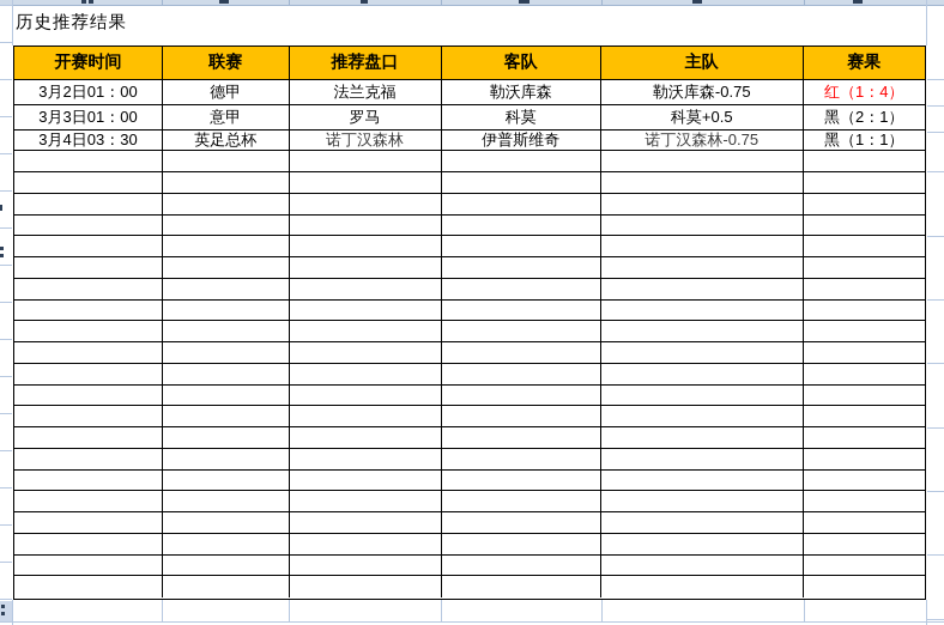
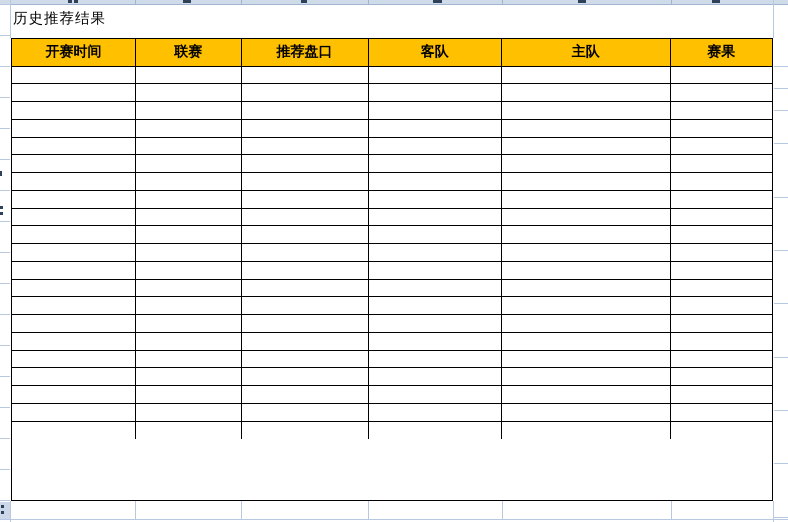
  历史推荐结果
  开赛时间
  联赛
  推荐盘口
  客队
  主队
  赛果
- 3月2日01：00
- 德甲
- 法兰克福
- 勒沃库森
- 勒沃库森-0.75
- 红（1：4）
- 3月3日01：00
- 意甲
- 罗马
- 科莫
- 科莫+0.5
- 黑（2：1）
- 3月4日03：30
- 英足总杯
- 诺丁汉森林
- 伊普斯维奇
- 诺丁汉森林-0.75
- 黑（1：1）
